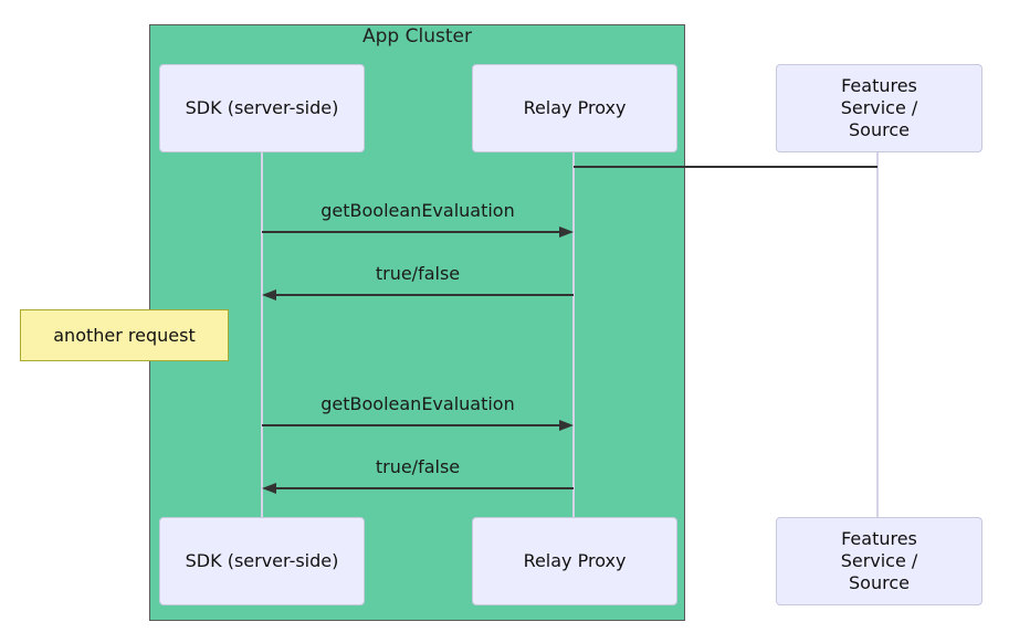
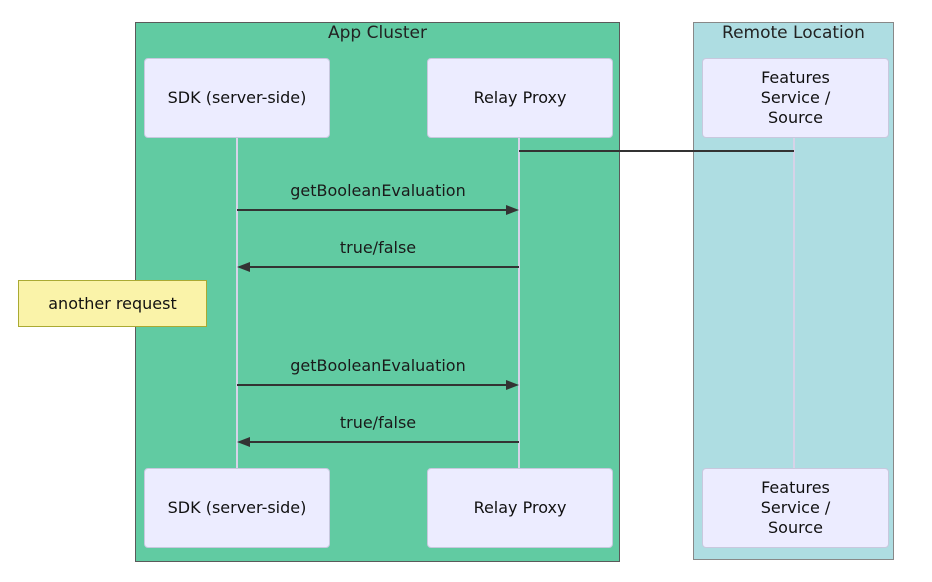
  App Cluster
+ Remote Location
  SDK (server-side)
  Relay Proxy
  Features Service / Source
  SDK (server-side)
  Relay Proxy
  Features Service / Source
  getBooleanEvaluation
  true/false
  another request
  getBooleanEvaluation
  true/false
